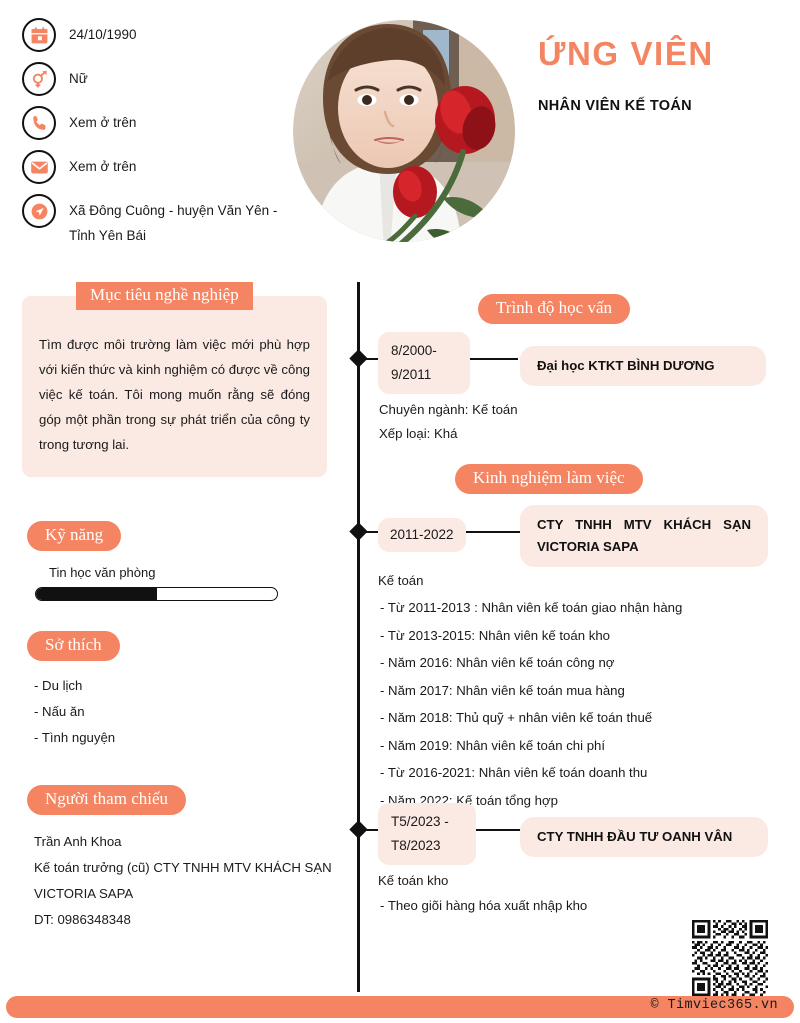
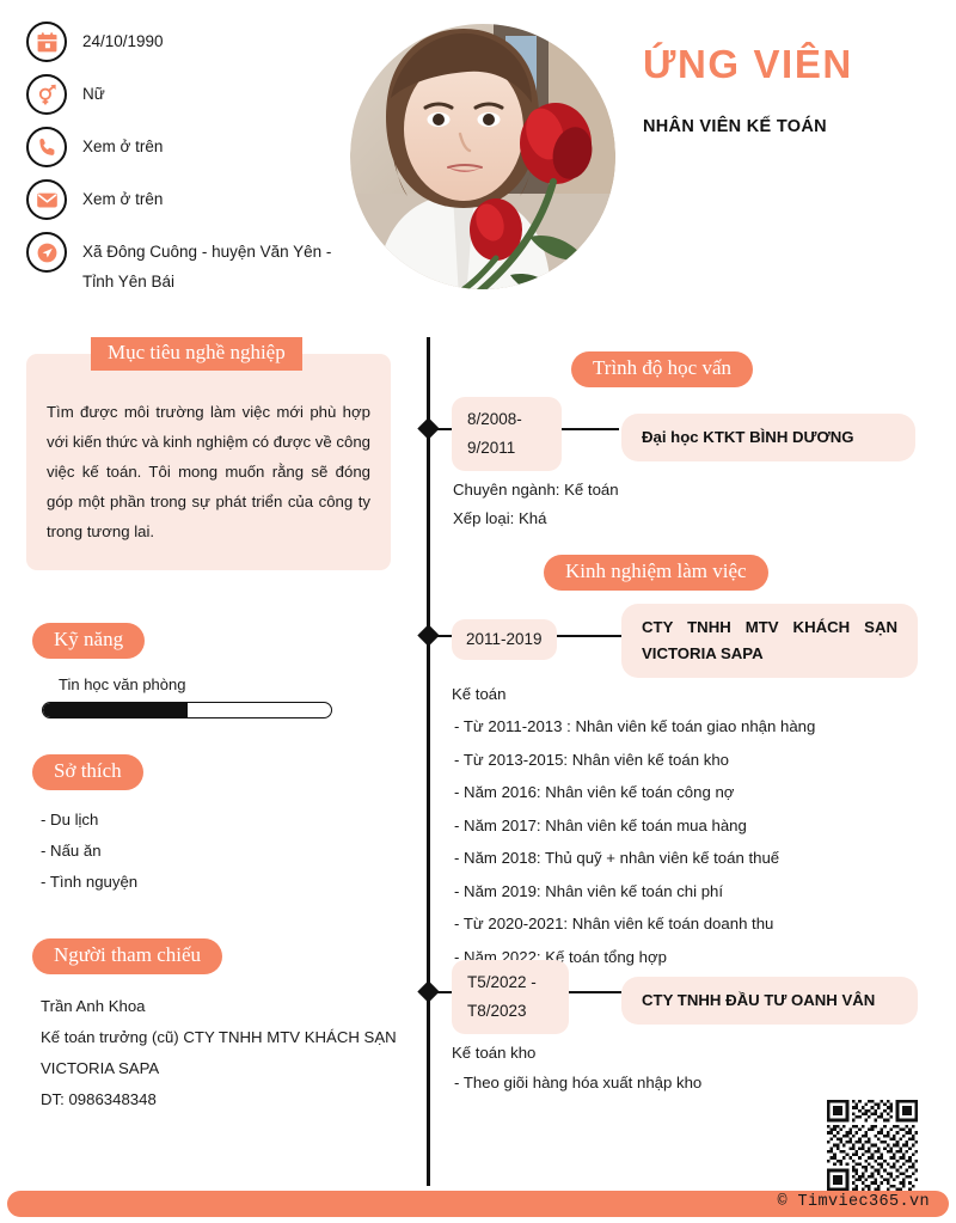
  24/10/1990
  Nữ
  Xem ở trên
  Xem ở trên
  Xã Đông Cuông - huyện Văn Yên -
  Tỉnh Yên Bái
  ỨNG VIÊN
  NHÂN VIÊN KẾ TOÁN
  Mục tiêu nghề nghiệp
  Tìm được môi trường làm việc mới phù hợp với kiến thức và kinh nghiệm có được về công việc kế toán. Tôi mong muốn rằng sẽ đóng góp một phần trong sự phát triển của công ty trong tương lai.
  Kỹ năng
  Tin học văn phòng
  Sở thích
  - Du lịch
  - Nấu ăn
  - Tình nguyện
  Người tham chiếu
  Trần Anh Khoa
  Kế toán trưởng (cũ) CTY TNHH MTV KHÁCH SẠN VICTORIA SAPA
  DT: 0986348348
  Trình độ học vấn
- 8/2000-
+ 8/2008-
  9/2011
  Đại học KTKT BÌNH DƯƠNG
  Chuyên ngành: Kế toán
  Xếp loại: Khá
  Kinh nghiệm làm việc
- 2011-2022
+ 2011-2019
  CTY TNHH MTV KHÁCH SẠN
  VICTORIA SAPA
  Kế toán
  - Từ 2011-2013 : Nhân viên kế toán giao nhận hàng
  - Từ 2013-2015: Nhân viên kế toán kho
  - Năm 2016: Nhân viên kế toán công nợ
  - Năm 2017: Nhân viên kế toán mua hàng
  - Năm 2018: Thủ quỹ + nhân viên kế toán thuế
  - Năm 2019: Nhân viên kế toán chi phí
- - Từ 2016-2021: Nhân viên kế toán doanh thu
+ - Từ 2020-2021: Nhân viên kế toán doanh thu
  - Năm 2022: Kế toán tổng hợp
- T5/2023 -
+ T5/2022 -
  T8/2023
  CTY TNHH ĐẦU TƯ OANH VÂN
  Kế toán kho
  - Theo giõi hàng hóa xuất nhập kho
  © Timviec365.vn
